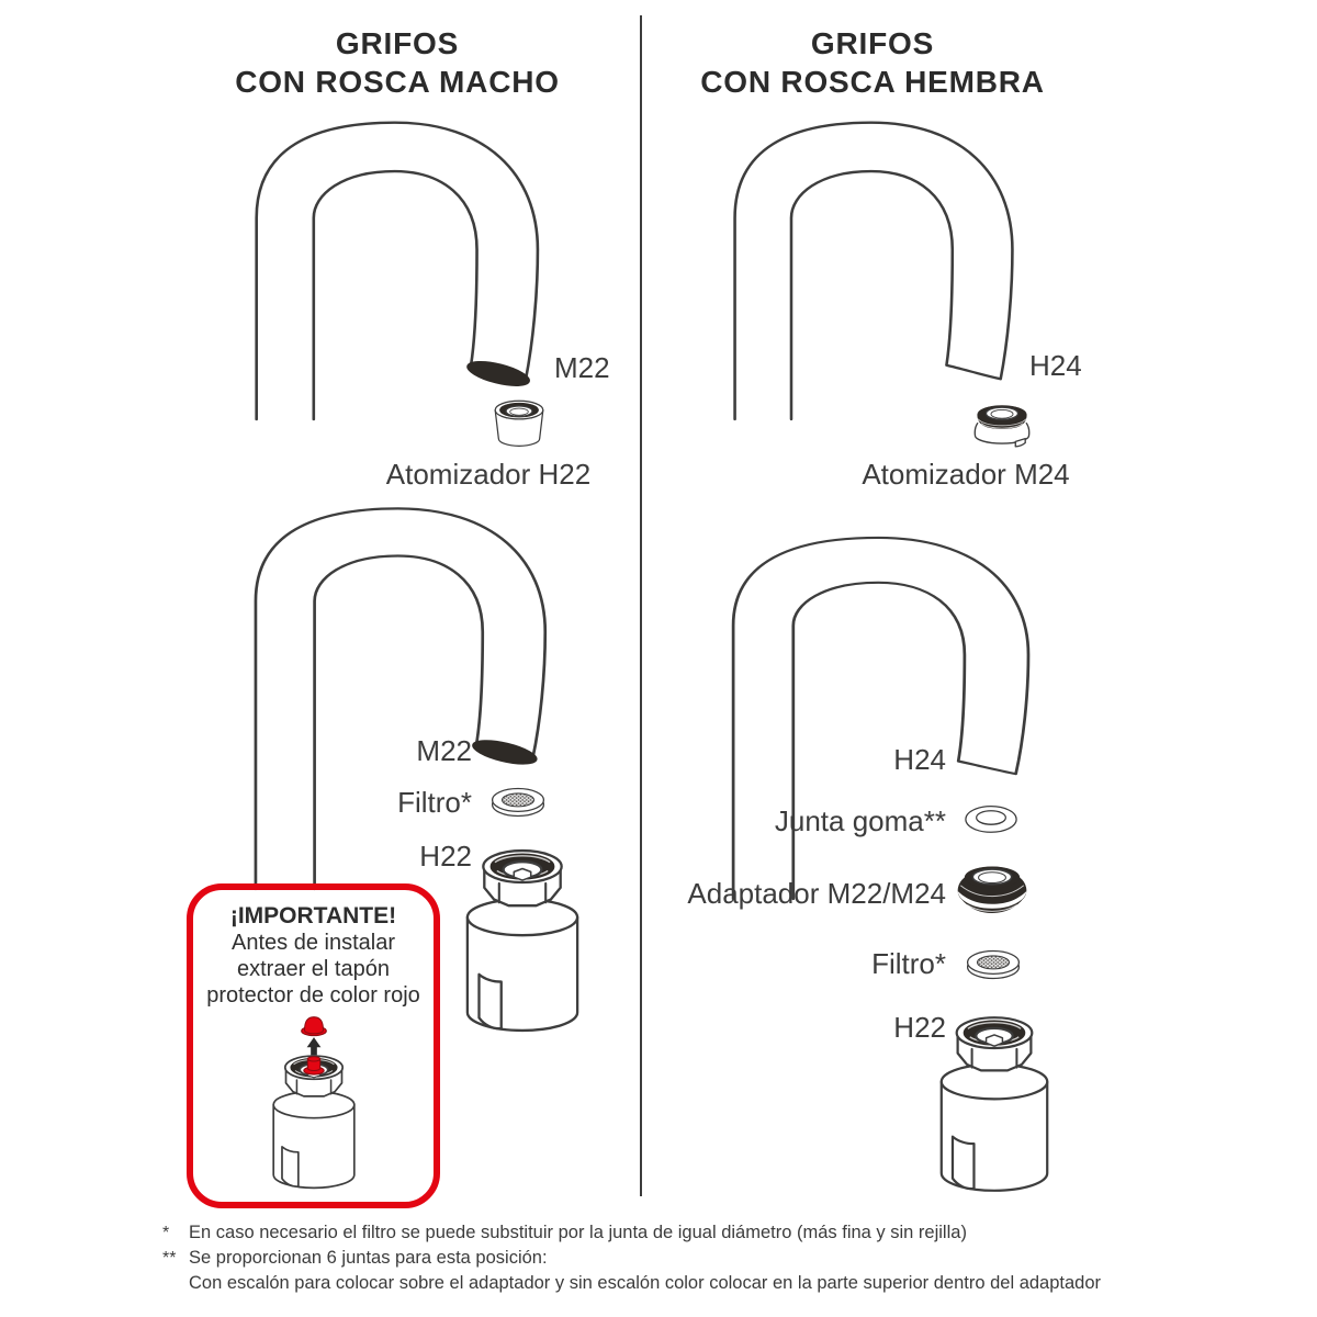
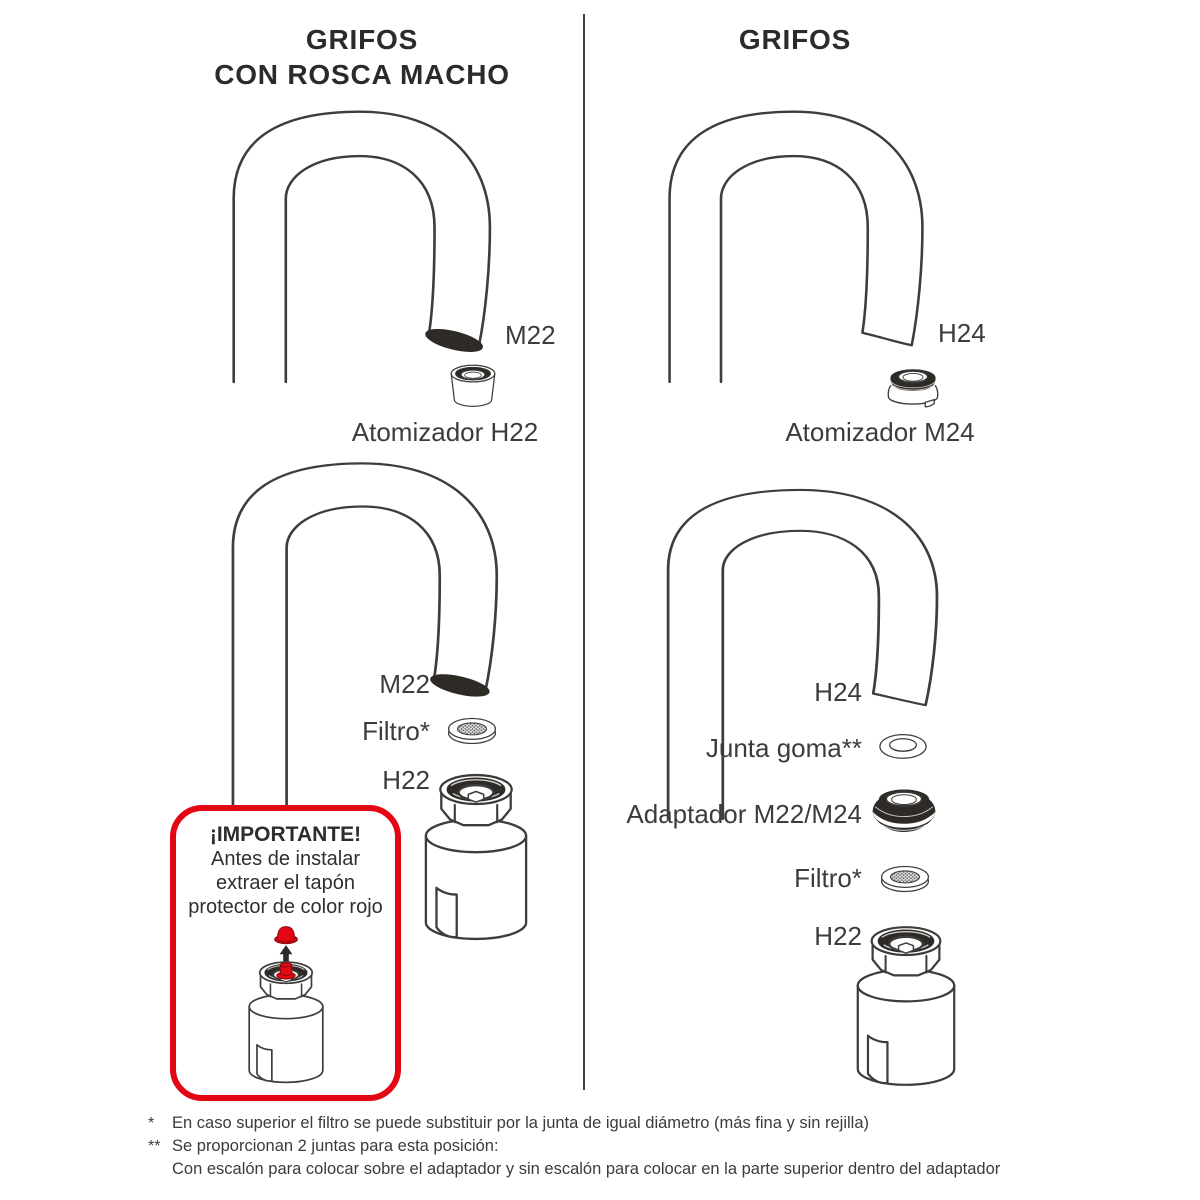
  GRIFOS
  CON ROSCA MACHO
  GRIFOS
- CON ROSCA HEMBRA
  M22
  Atomizador H22
  M22
  Filtro*
  H22
  ¡IMPORTANTE!
  Antes de instalar
  extraer el tapón
  protector de color rojo
  H24
  Atomizador M24
  H24
  Junta goma**
  Adaptador M22/M24
  Filtro*
  H22
  *
- En caso necesario el filtro se puede substituir por la junta de igual diámetro (más fina y sin rejilla)
+ En caso superior el filtro se puede substituir por la junta de igual diámetro (más fina y sin rejilla)
  **
- Se proporcionan 6 juntas para esta posición:
+ Se proporcionan 2 juntas para esta posición:
- Con escalón para colocar sobre el adaptador y sin escalón color colocar en la parte superior dentro del adaptador
+ Con escalón para colocar sobre el adaptador y sin escalón para colocar en la parte superior dentro del adaptador
